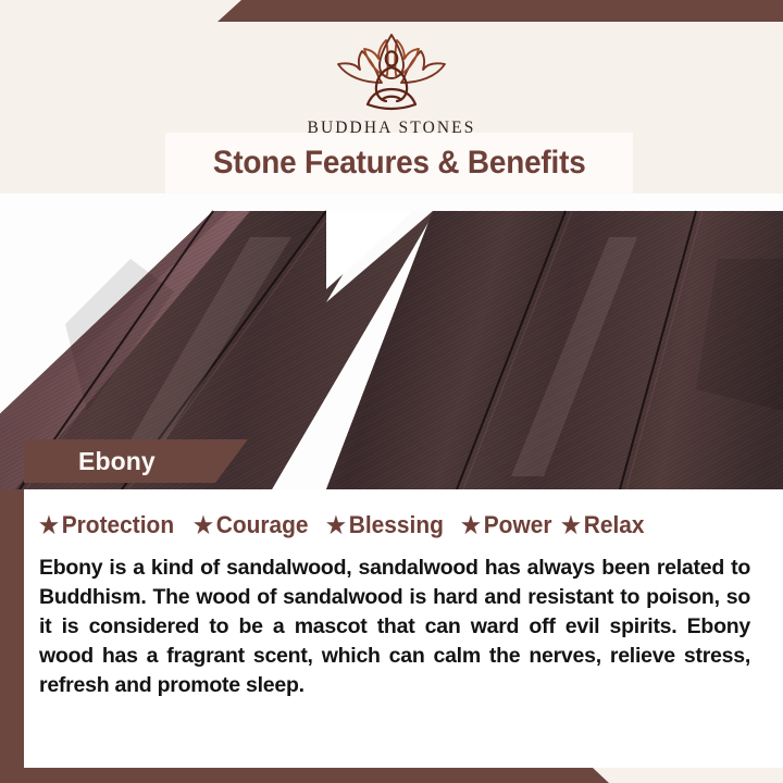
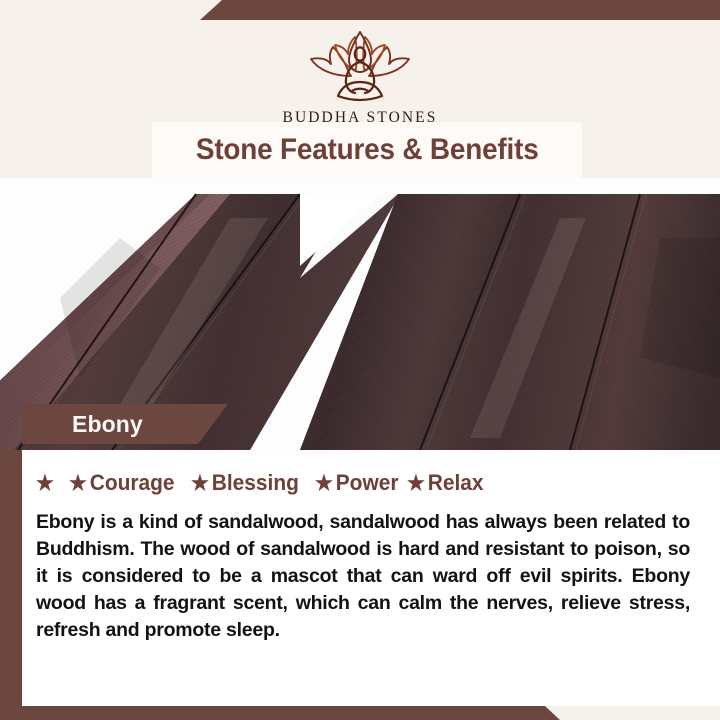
  BUDDHA STONES
  Stone Features & Benefits
  Ebony
  ★
- Protection
  ★
  Courage
  ★
  Blessing
  ★
  Power
  ★
  Relax
  Ebony is a kind of sandalwood, sandalwood has always been related to Buddhism. The wood of sandalwood is hard and resistant to poison, so it is considered to be a mascot that can ward off evil spirits. Ebony wood has a fragrant scent, which can calm the nerves, relieve stress, refresh and promote sleep.
